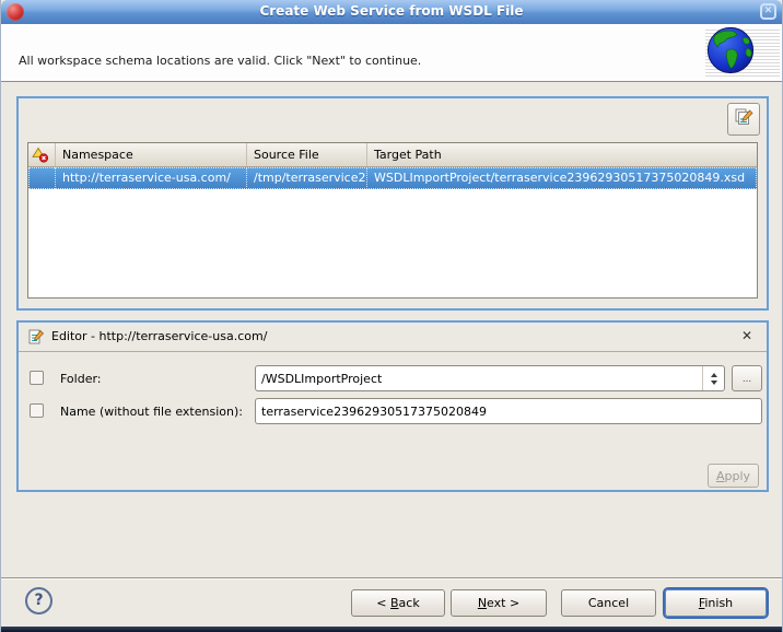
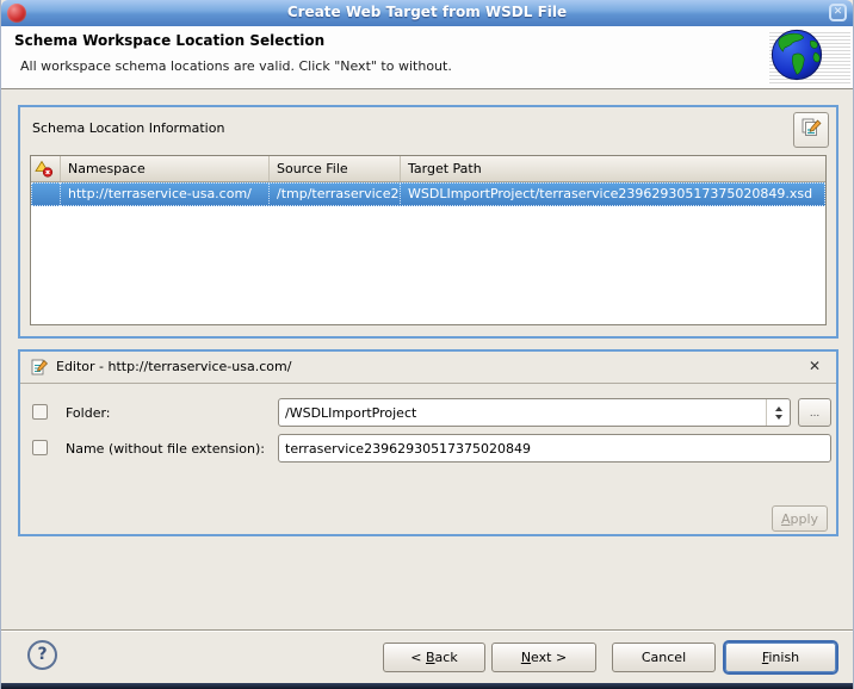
- Create Web Service from WSDL File
+ Create Web Target from WSDL File
  ✕
+ Schema Workspace Location Selection
- All workspace schema locations are valid. Click "Next" to continue.
+ All workspace schema locations are valid. Click "Next" to without.
+ Schema Location Information
  Namespace
  Source File
  Target Path
  http://terraservice-usa.com/
  /tmp/terraservice2
  WSDLImportProject/terraservice23962930517375020849.xsd
  Editor - http://terraservice-usa.com/
  ✕
  Folder:
  /WSDLImportProject
  ...
  Name (without file extension):
  terraservice23962930517375020849
  Apply
  ?
  < Back
  Next >
  Cancel
  Finish
